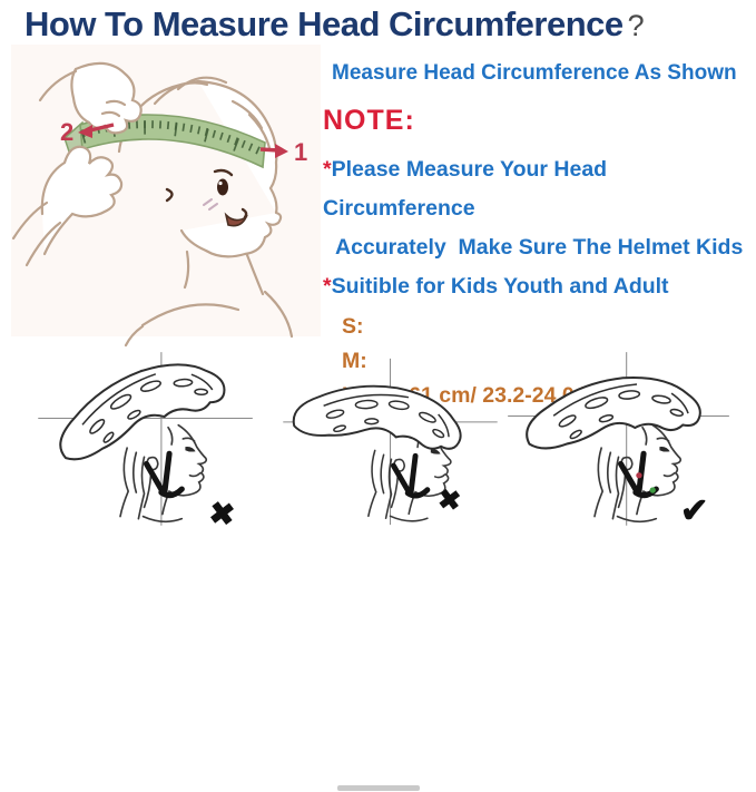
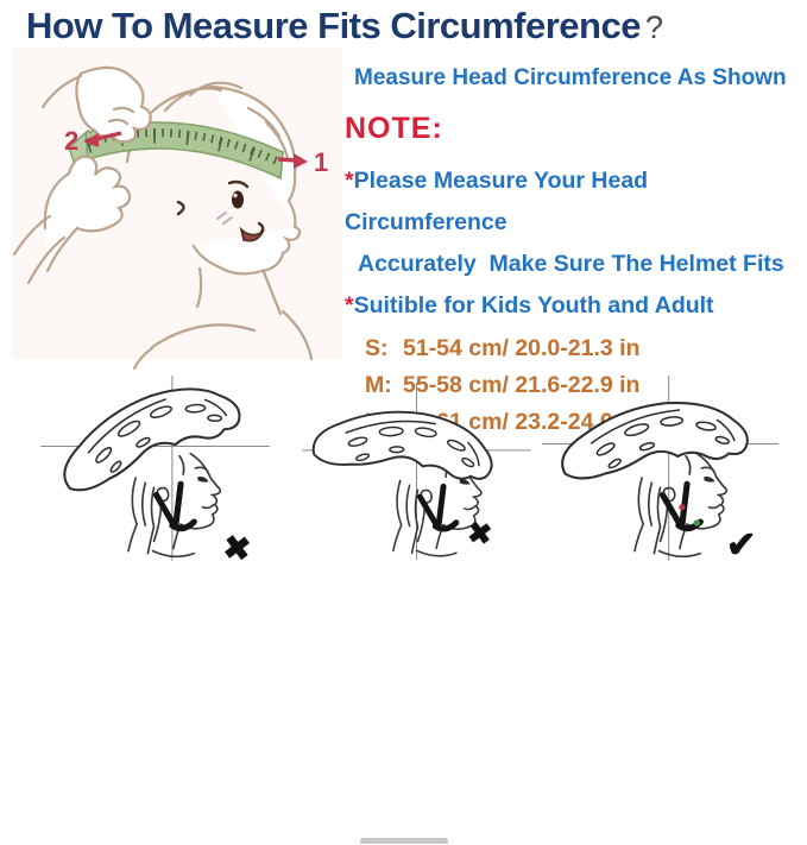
- How To Measure Head Circumference ?
+ How To Measure Fits Circumference ?
  2
  1
  Measure Head Circumference As Shown
  NOTE:
  *Please Measure Your Head Circumference
- Accurately Make Sure The Helmet Kids
+ Accurately Make Sure The Helmet Fits
  *Suitible for Kids Youth and Adult
  S:
+ 51-54 cm/ 20.0-21.3 in
  M:
+ 55-58 cm/ 21.6-22.9 in
  ✔
